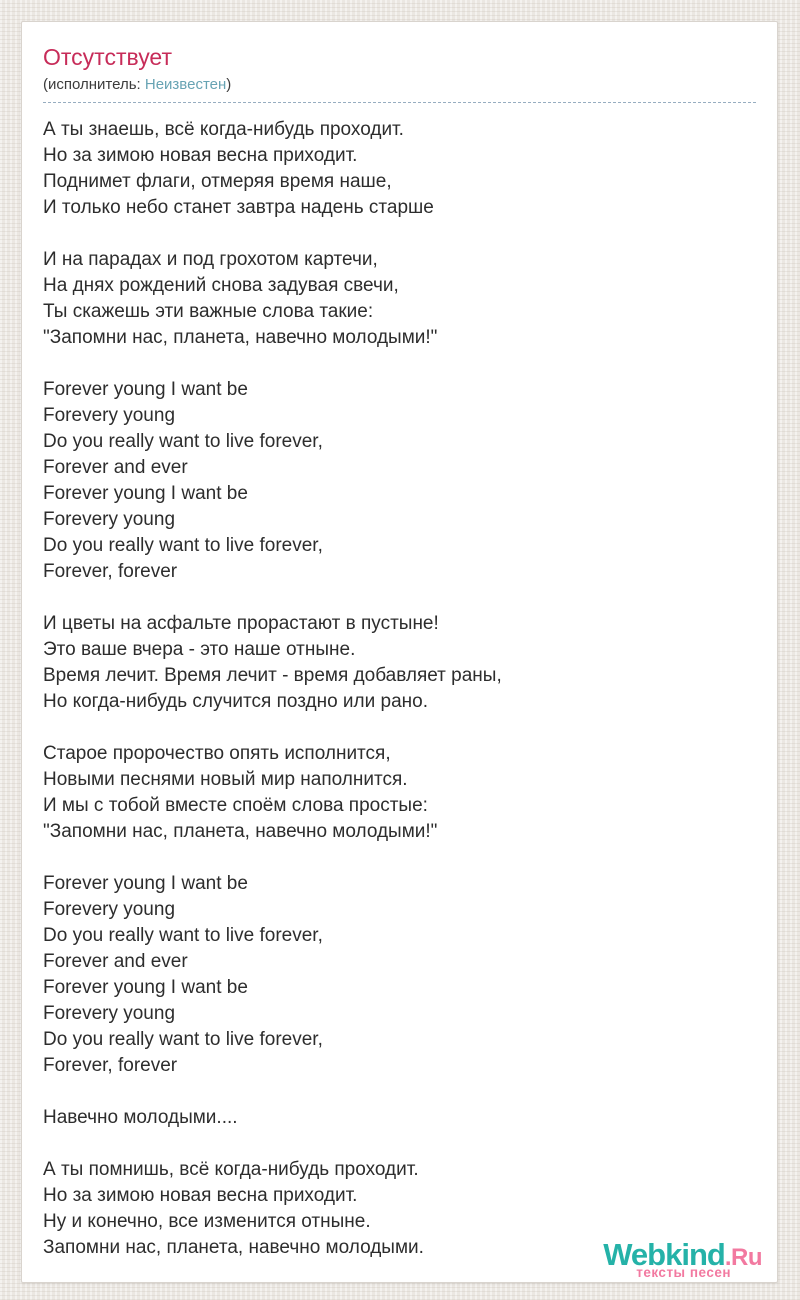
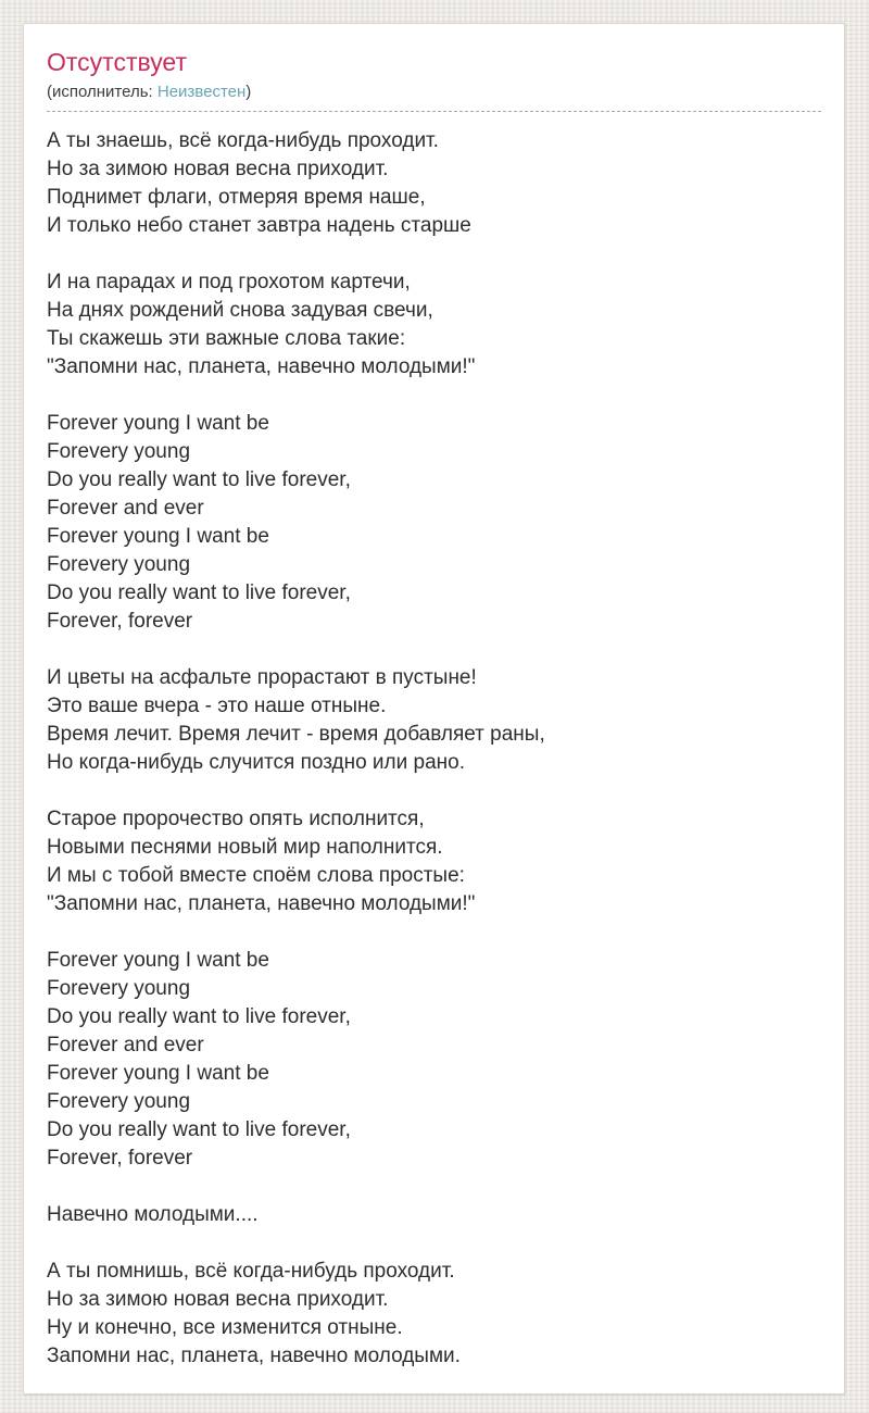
  Отсутствует
  (исполнитель: Неизвестен)
  А ты знаешь, всё когда-нибудь проходит.
  Но за зимою новая весна приходит.
  Поднимет флаги, отмеряя время наше,
  И только небо станет завтра надень старше
  И на парадах и под грохотом картечи,
  На днях рождений снова задувая свечи,
  Ты скажешь эти важные слова такие:
  "Запомни нас, планета, навечно молодыми!"
  Forever young I want be
  Forevery young
  Do you really want to live forever,
  Forever and ever
  Forever young I want be
  Forevery young
  Do you really want to live forever,
  Forever, forever
  И цветы на асфальте прорастают в пустыне!
  Это ваше вчера - это наше отныне.
  Время лечит. Время лечит - время добавляет раны,
  Но когда-нибудь случится поздно или рано.
  Старое пророчество опять исполнится,
  Новыми песнями новый мир наполнится.
  И мы с тобой вместе споём слова простые:
  "Запомни нас, планета, навечно молодыми!"
  Forever young I want be
  Forevery young
  Do you really want to live forever,
  Forever and ever
  Forever young I want be
  Forevery young
  Do you really want to live forever,
  Forever, forever
  Навечно молодыми....
  А ты помнишь, всё когда-нибудь проходит.
  Но за зимою новая весна приходит.
  Ну и конечно, все изменится отныне.
  Запомни нас, планета, навечно молодыми.
- Webkind.Ru
- тексты песен
